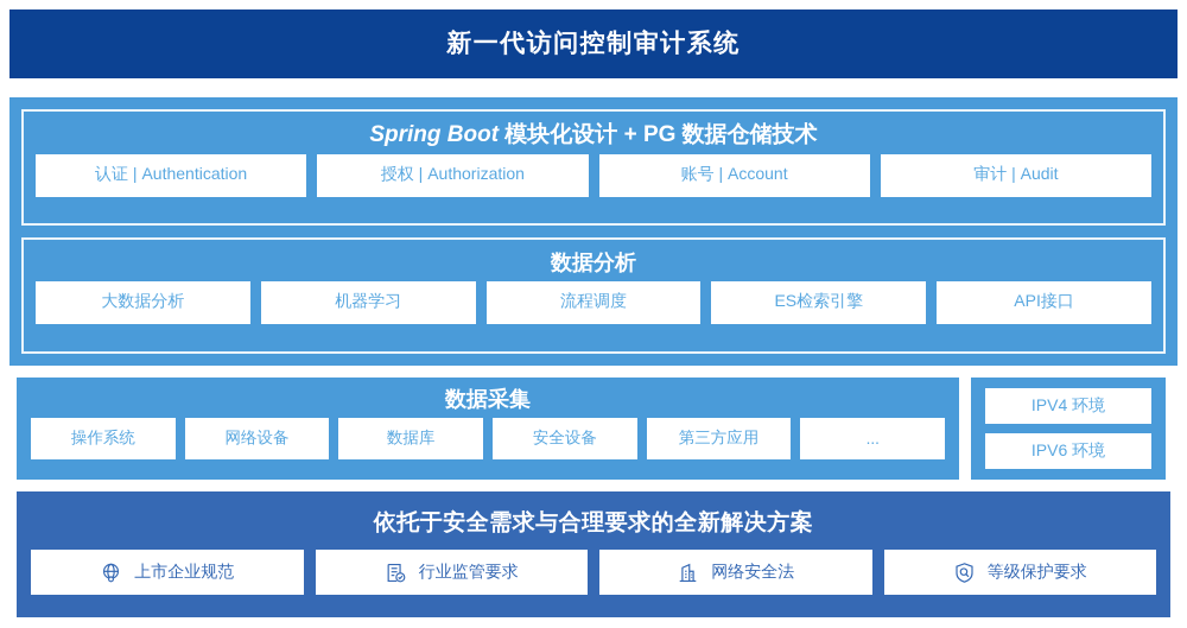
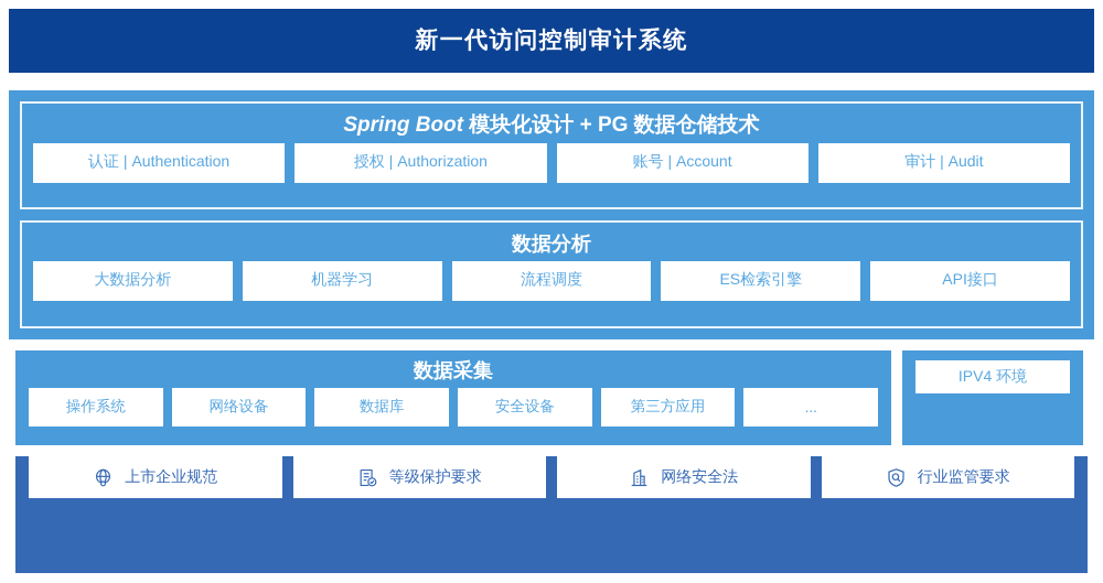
  新一代访问控制审计系统
  Spring Boot 模块化设计 + PG 数据仓储技术
  认证 | Authentication
  授权 | Authorization
  账号 | Account
  审计 | Audit
  数据分析
  大数据分析
  机器学习
  流程调度
  ES检索引擎
  API接口
  数据采集
  操作系统
  网络设备
  数据库
  安全设备
  第三方应用
  ...
  IPV4 环境
- IPV6 环境
- 依托于安全需求与合理要求的全新解决方案
  上市企业规范
- 行业监管要求
+ 等级保护要求
  网络安全法
- 等级保护要求
+ 行业监管要求
